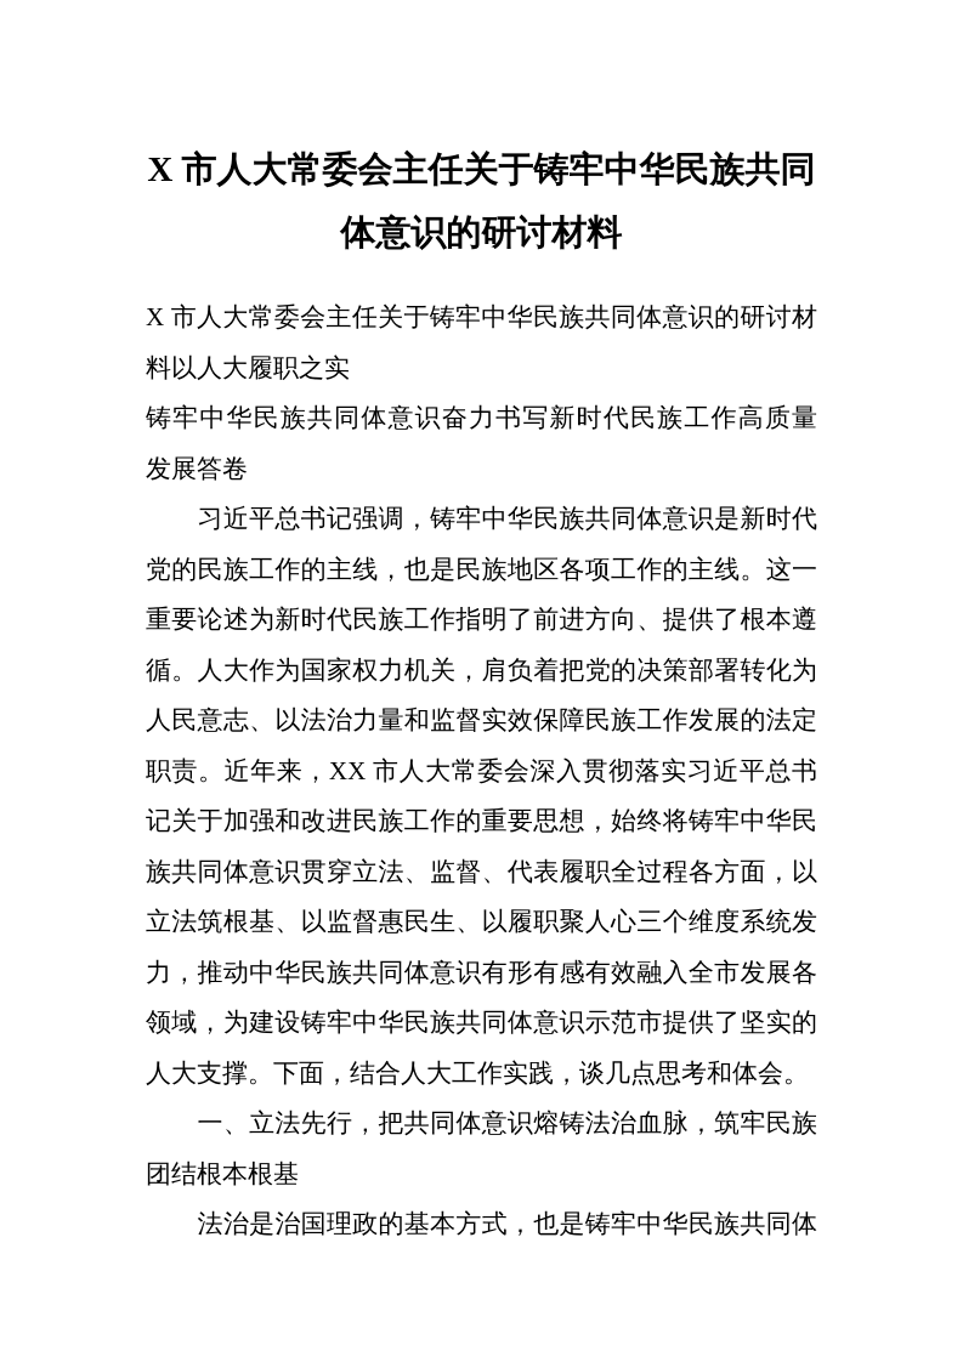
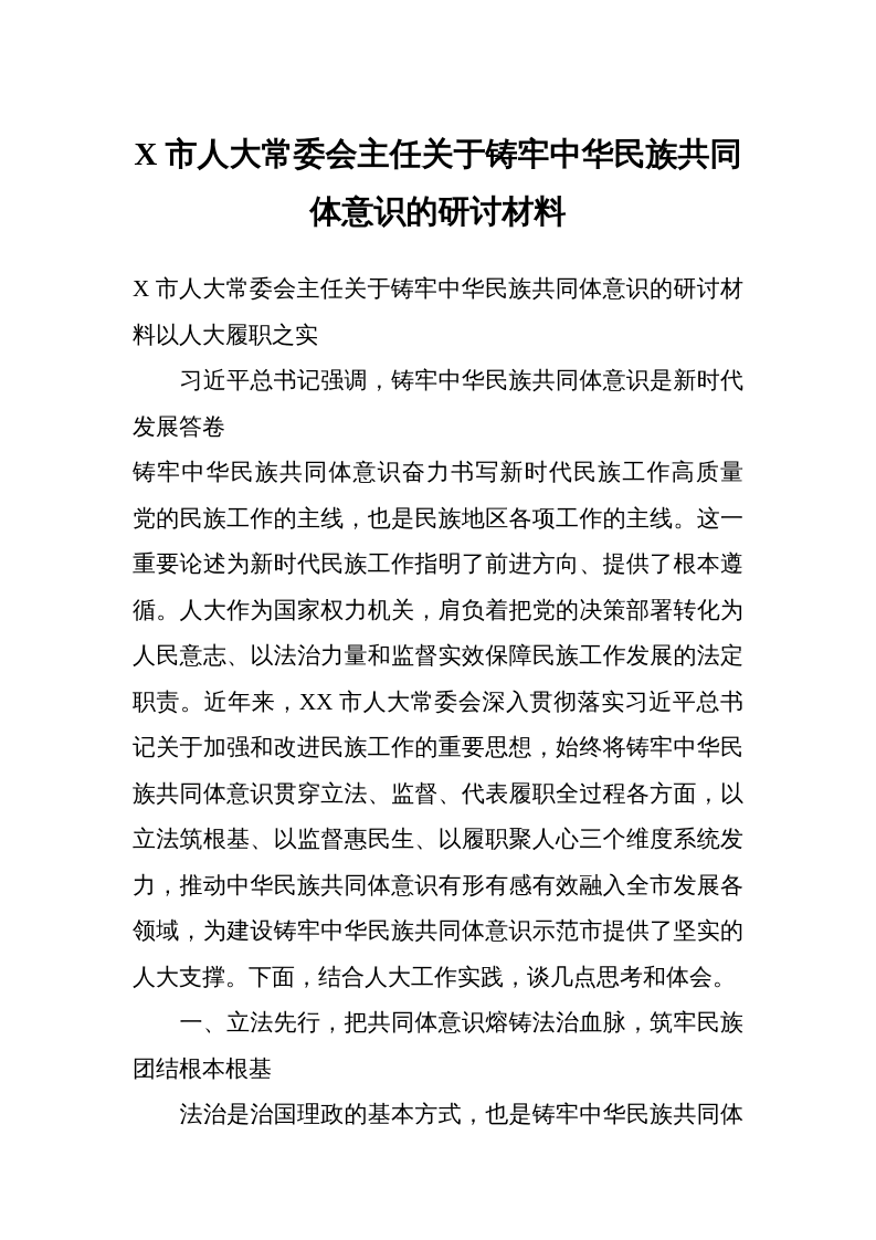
  X 市人大常委会主任关于铸牢中华民族共同
  体意识的研讨材料
  X 市人大常委会主任关于铸牢中华民族共同体意识的研讨材
  料以人大履职之实
- 铸牢中华民族共同体意识奋力书写新时代民族工作高质量
+ 习近平总书记强调，铸牢中华民族共同体意识是新时代
  发展答卷
- 习近平总书记强调，铸牢中华民族共同体意识是新时代
+ 铸牢中华民族共同体意识奋力书写新时代民族工作高质量
  党的民族工作的主线，也是民族地区各项工作的主线。这一
  重要论述为新时代民族工作指明了前进方向、提供了根本遵
  循。人大作为国家权力机关，肩负着把党的决策部署转化为
  人民意志、以法治力量和监督实效保障民族工作发展的法定
  职责。近年来，XX 市人大常委会深入贯彻落实习近平总书
  记关于加强和改进民族工作的重要思想，始终将铸牢中华民
  族共同体意识贯穿立法、监督、代表履职全过程各方面，以
  立法筑根基、以监督惠民生、以履职聚人心三个维度系统发
  力，推动中华民族共同体意识有形有感有效融入全市发展各
  领域，为建设铸牢中华民族共同体意识示范市提供了坚实的
  人大支撑。下面，结合人大工作实践，谈几点思考和体会。
  一、立法先行，把共同体意识熔铸法治血脉，筑牢民族
  团结根本根基
  法治是治国理政的基本方式，也是铸牢中华民族共同体
